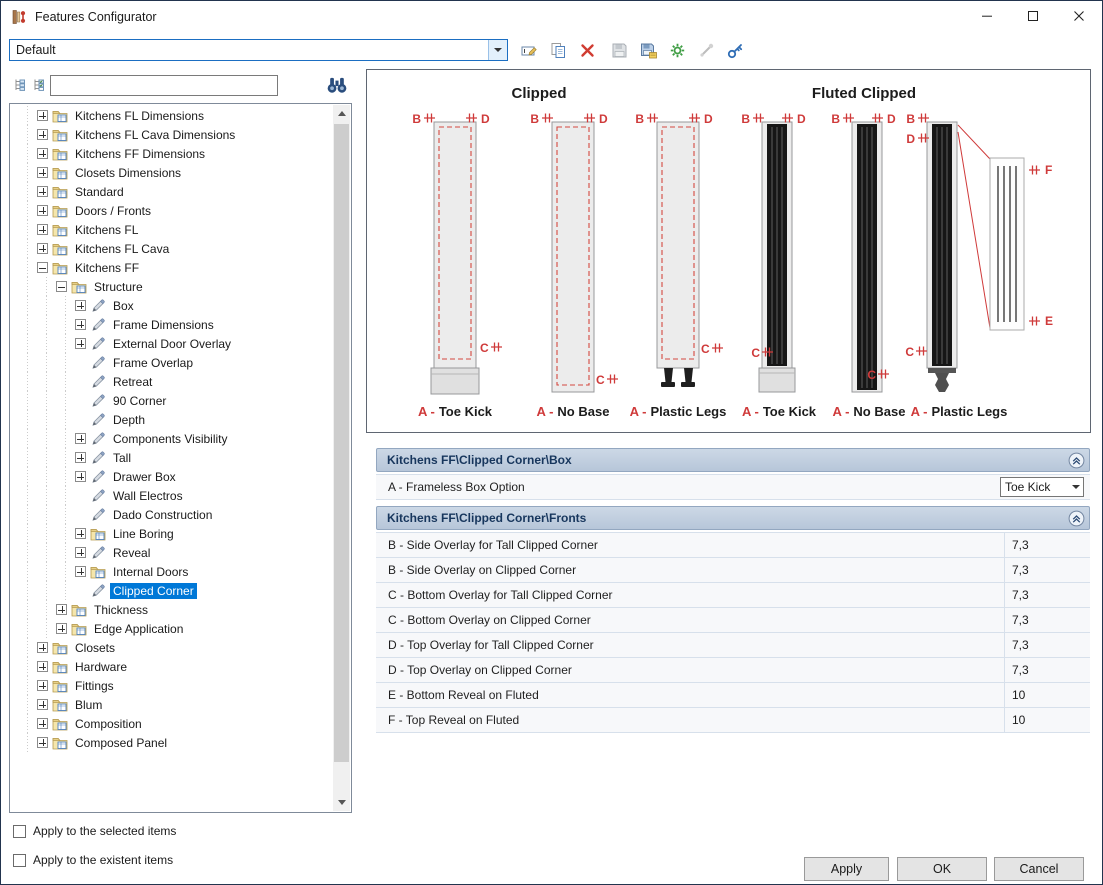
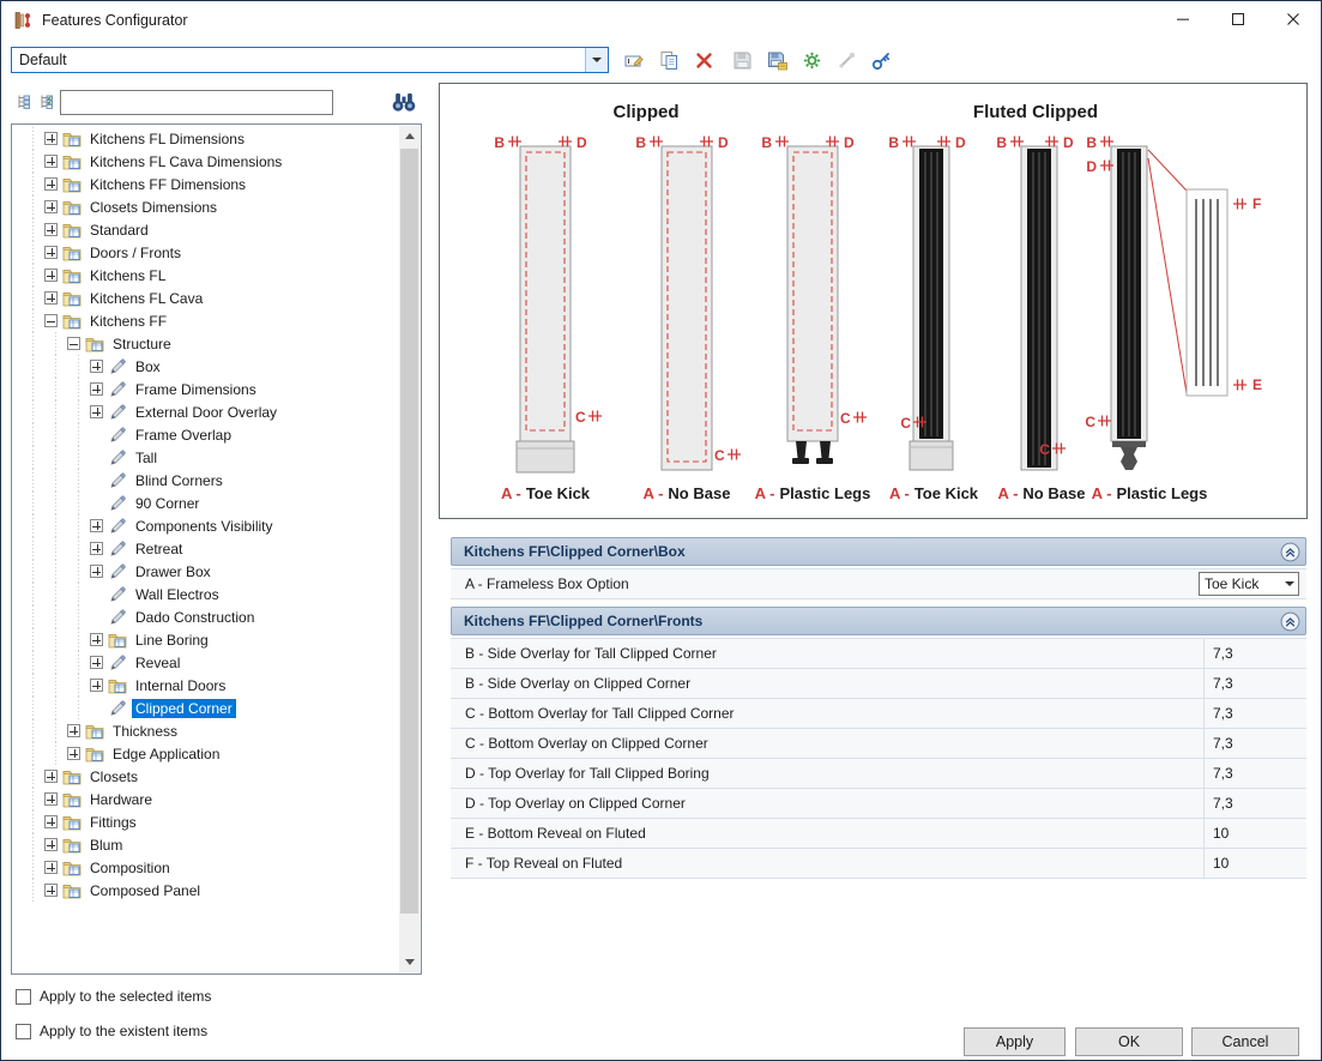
  Features Configurator
  Default
  Kitchens FL Dimensions
  Kitchens FL Cava Dimensions
  Kitchens FF Dimensions
  Closets Dimensions
  Standard
  Doors / Fronts
  Kitchens FL
  Kitchens FL Cava
  Kitchens FF
  Structure
  Box
  Frame Dimensions
  External Door Overlay
  Frame Overlap
- Retreat
+ Tall
+ Blind Corners
  90 Corner
- Depth
  Components Visibility
- Tall
+ Retreat
  Drawer Box
  Wall Electros
  Dado Construction
  Line Boring
  Reveal
  Internal Doors
  Clipped Corner
  Thickness
  Edge Application
  Closets
  Hardware
  Fittings
  Blum
  Composition
  Composed Panel
  Apply to the selected items
  Apply to the existent items
  Clipped
  Fluted Clipped
  B
  D
  C
  B
  D
  C
  B
  D
  C
  B
  D
  C
  B
  D
  C
  B
  D
  C
  F
  E
  A - Toe Kick
  A - No Base
  A - Plastic Legs
  A - Toe Kick
  A - No Base
  A - Plastic Legs
  Kitchens FF\Clipped Corner\Box
  A - Frameless Box Option
  Toe Kick
  Kitchens FF\Clipped Corner\Fronts
  B - Side Overlay for Tall Clipped Corner
  7,3
  B - Side Overlay on Clipped Corner
  7,3
  C - Bottom Overlay for Tall Clipped Corner
  7,3
  C - Bottom Overlay on Clipped Corner
  7,3
- D - Top Overlay for Tall Clipped Corner
+ D - Top Overlay for Tall Clipped Boring
  7,3
  D - Top Overlay on Clipped Corner
  7,3
  E - Bottom Reveal on Fluted
  10
  F - Top Reveal on Fluted
  10
  Apply
  OK
  Cancel
